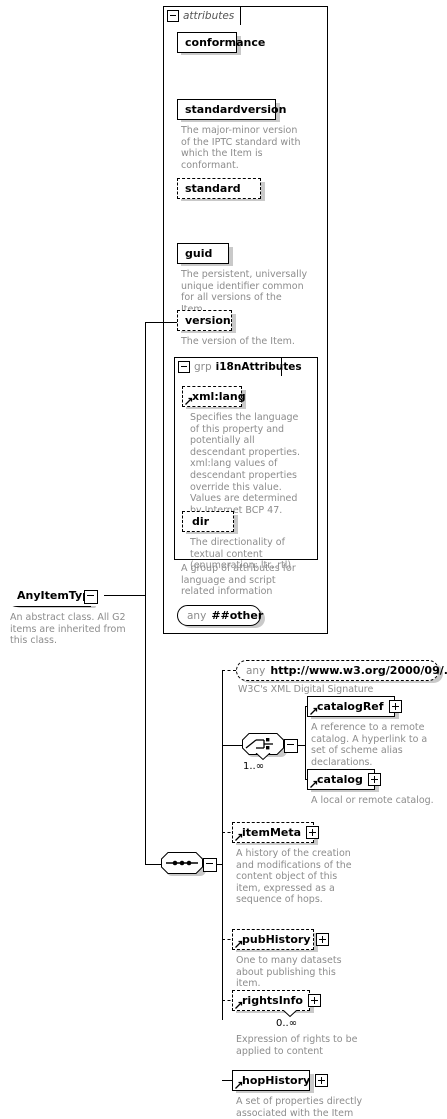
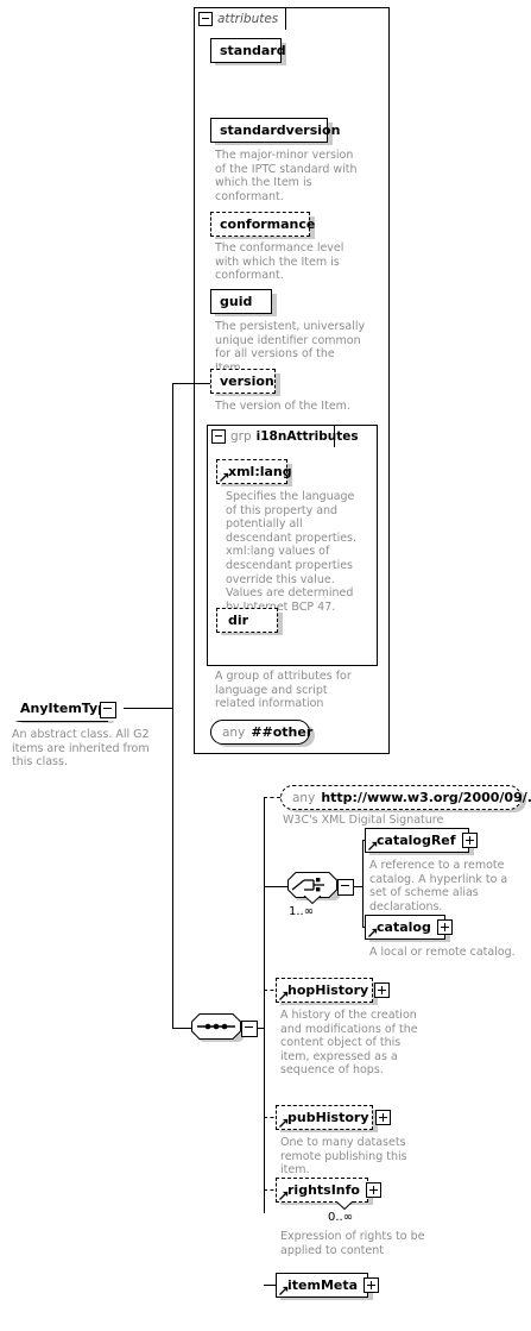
  attributes
- conformance
+ standard
  standardversion
  The major-minor version of the IPTC standard with which the Item is conformant.
- standard
+ conformance
+ The conformance level with which the Item is conformant.
  guid
  The persistent, universally unique identifier common for all versions of the
  version
  The version of the Item.
  grp
  i18nAttributes
  xml:lang
  Specifies the language of this property and potentially all descendant properties. xml:lang values of descendant properties override this value. Values are determined et BCP 47.
  dir
- The directionality of textual content (enumeration: ltr, rtl)
  A group of attributes for language and script related information
  any
  ##other
  AnyItemTy
  An abstract class. All G2 items are inherited from this class.
  any
  http://www.w3.org/2000/09/.
  W3C's XML Digital Signature
  1..∞
  catalogRef
  A reference to a remote catalog. A hyperlink to a set of scheme alias declarations.
  catalog
  A local or remote catalog.
- itemMeta
+ hopHistory
  A history of the creation and modifications of the content object of this item, expressed as a sequence of hops.
  pubHistory
- One to many datasets about publishing this item.
+ One to many datasets remote publishing this item.
  rightsInfo
  0..∞
  Expression of rights to be applied to content
- hopHistory
+ itemMeta
- A set of properties directly associated with the Item
